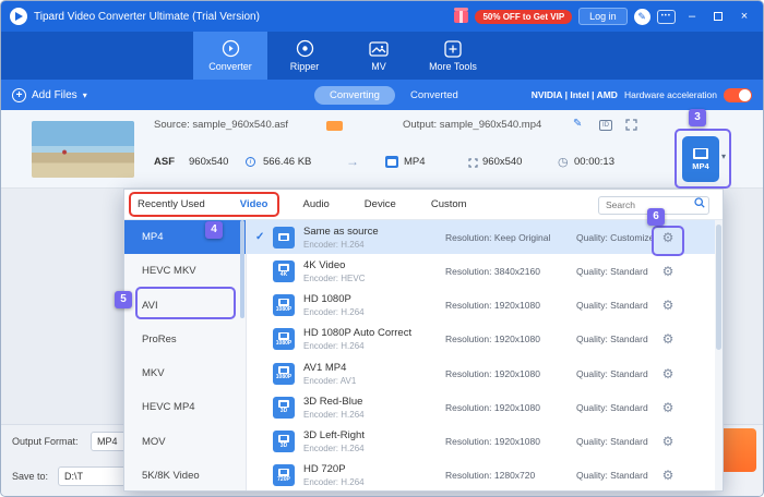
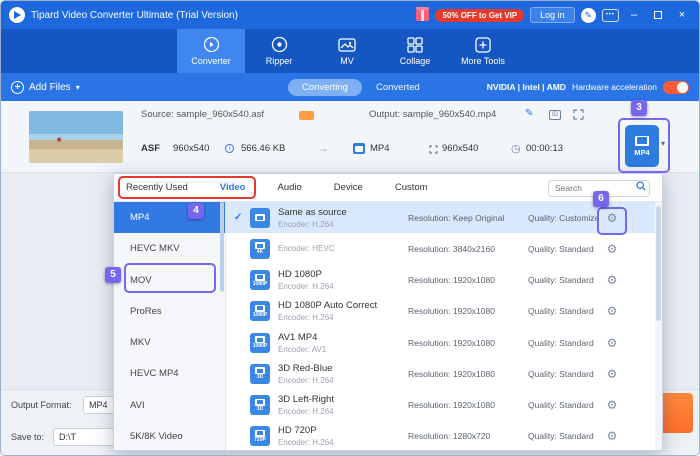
  Tipard Video Converter Ultimate (Trial Version)
  50% OFF to Get VIP
  Log in
  ✎
  –
  ×
  Converter
  Ripper
  MV
+ Collage
  More Tools
  +
  Add Files
  ▾
  Converting
  Converted
  NVIDIA | Intel | AMD
  Hardware acceleration
  Source: sample_960x540.asf
  Output: sample_960x540.mp4
  ✎
  ASF
  960x540
  566.46 KB
  →
  MP4
  960x540
  ◷
  00:00:13
  MP4
  ▾
  Output Format:
  MP4
  Save to:
  D:\T
  Recently Used
  Video
  Audio
  Device
  Custom
  Search
  MP4
  HEVC MKV
- AVI
+ MOV
  ProRes
  MKV
  HEVC MP4
- MOV
+ AVI
  5K/8K Video
  ✓
  Same as source
  Encoder: H.264
  Resolution: Keep Original
  Quality: Customize
  ⚙
- 4K Video
  Encoder: HEVC
  Resolution: 3840x2160
  Quality: Standard
  ⚙
  HD 1080P
  Encoder: H.264
  Resolution: 1920x1080
  Quality: Standard
  ⚙
  HD 1080P Auto Correct
  Encoder: H.264
  Resolution: 1920x1080
  Quality: Standard
  ⚙
  AV1 MP4
  Encoder: AV1
  Resolution: 1920x1080
  Quality: Standard
  ⚙
  3D Red-Blue
  Encoder: H.264
  Resolution: 1920x1080
  Quality: Standard
  ⚙
  3D Left-Right
  Encoder: H.264
  Resolution: 1920x1080
  Quality: Standard
  ⚙
  HD 720P
  Encoder: H.264
  Resolution: 1280x720
  Quality: Standard
  ⚙
  3
  4
  5
  6
